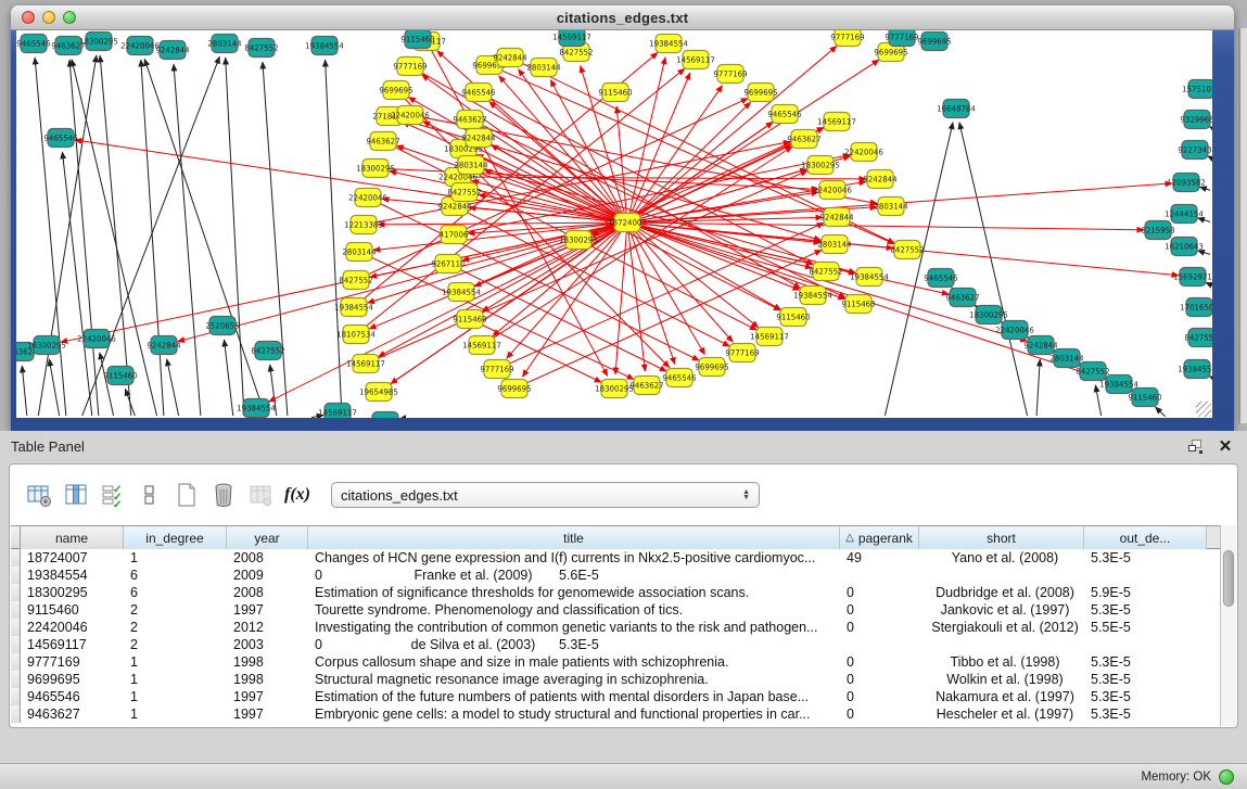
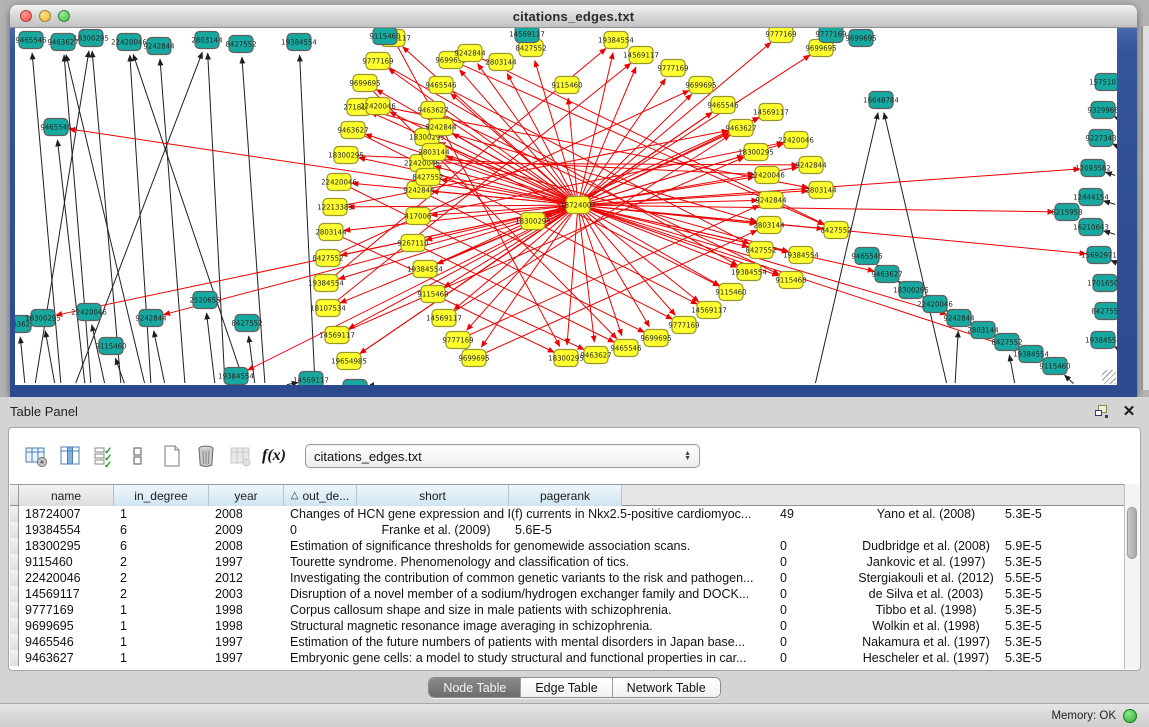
  citations_edges.txt
  18724007
  18300295
  9777169
  9699695
  27181
  9463627
  18300295
  22420046
  12213383
  2803144
  8427552
  19384554
  18107534
  14569117
  19654985
  96996
  9465546
  9463627
  18300295
  22420046
  9242844
  417006
  9267110
  19384554
  9115460
  14569117
  9777169
  9699695
  22420046
  9242844
  2803144
  8427552
  9242844
  2803144
  8427552
  19384554
  9115460
  14569117
  9777169
  9699695
  9465546
  9463627
  18300295
  22420046
  9242844
  2803144
  8427552
  19384554
  9115460
  14569117
  9777169
  9699695
  9465546
  9463627
  18300295
  22420046
  9242844
  2803144
  8427552
  19384554
  9115460
  14569117
  9777169
  9699695
  9465546
  9463627
  18300295
  22420046
  9242844
  2803144
  8427552
  19384554
  9115460
  14569117
  9777169
  9699695
  9465546
  18300295
  22420046
  9242844
  2520655
  8427552
  19384554
  9115460
  14569117
  16648784
  9465546
  9463627
  18300295
  22420046
  9242844
  2803144
  8427552
  19384554
  9115460
  157510
  9329966
  9227343
  12093582
  12444154
  8215958
  16210643
  15692971
  1701650
  842755
  1938455
  Table Panel
  ✕
  ✓
  ✓
  ✓
  f(x)
  citations_edges.txt
  name
  in_degree
  year
- title
  △
- pagerank
+ out_de...
  short
- out_de...
+ pagerank
  18724007
  1
  2008
  Changes of HCN gene expression and I(f) currents in Nkx2.5-positive cardiomyoc...
  49
  Yano et al. (2008)
  5.3E-5
  19384554
  6
  2009
  0
  Franke et al. (2009)
  5.6E-5
  18300295
  6
  2008
  Estimation of significance thresholds for genomewide association scans.
  0
  Dudbridge et al. (2008)
  5.9E-5
  9115460
  2
  1997
  Tourette syndrome. Phenomenology and classification of tics.
  0
  Jankovic et al. (1997)
  5.3E-5
  22420046
  2
  2012
  Investigating the contribution of common genetic variants to the risk and pathogen...
  0
  Stergiakouli et al. (2012)
  5.5E-5
  14569117
  2
  2003
+ Disruption of a novel member of a sodium/hydrogen exchanger family and DOCK...
  0
  de Silva et al. (2003)
  5.3E-5
  9777169
  1
  1998
  Corpus callosum shape and size in male patients with schizophrenia.
  0
  Tibbo et al. (1998)
  5.3E-5
  9699695
  1
  1998
  Structural magnetic resonance image averaging in schizophrenia.
  0
  Wolkin et al. (1998)
  5.3E-5
  9465546
  1
  1997
  Estimation of the future numbers of patients with mental disorders in Japan base...
  0
  Nakamura et al. (1997)
  5.3E-5
  9463627
  1
  1997
  Embryonic gene cells: a model to study structural and functional properties in car...
  0
  Hescheler et al. (1997)
  5.3E-5
+ Node Table
+ Edge Table
+ Network Table
  Memory: OK
